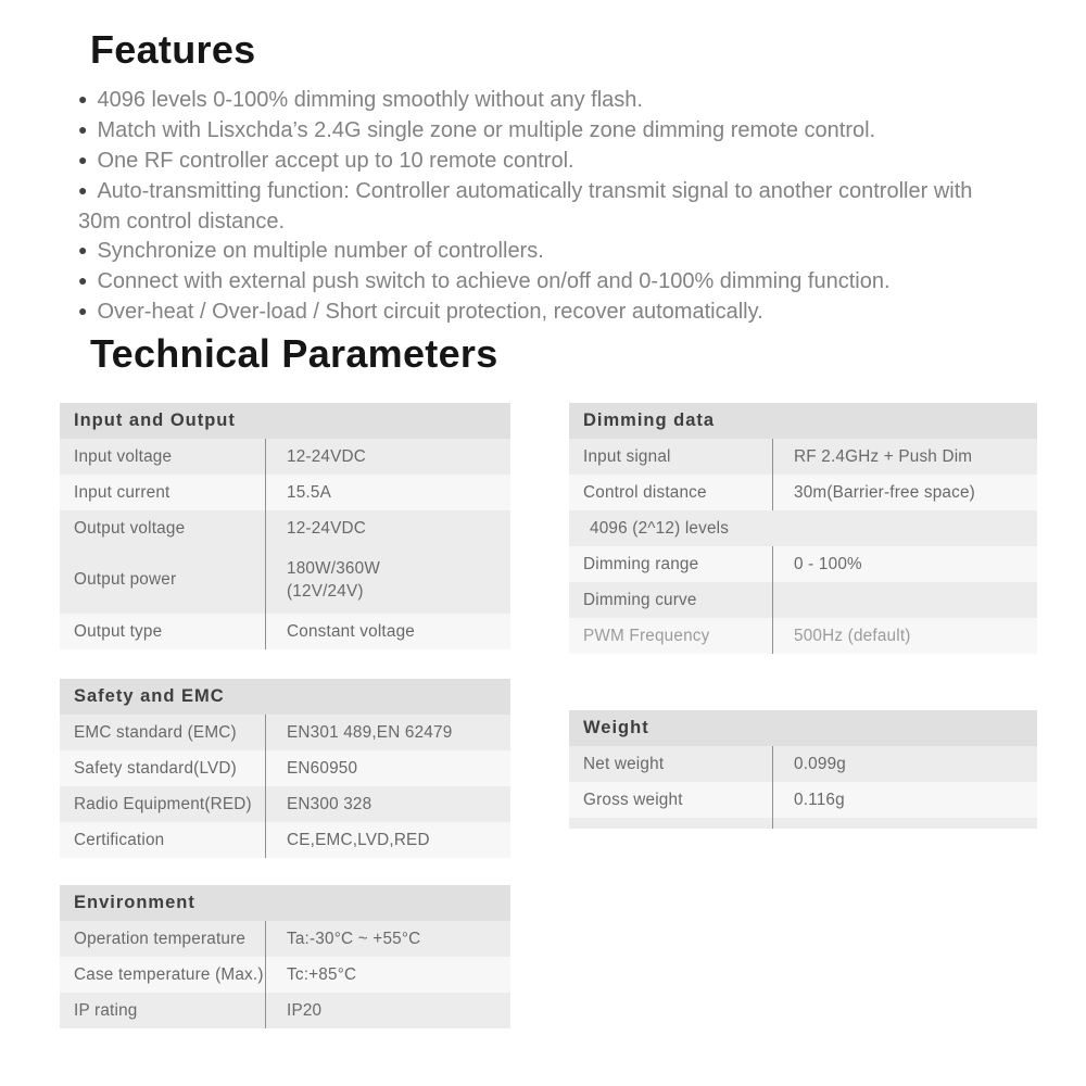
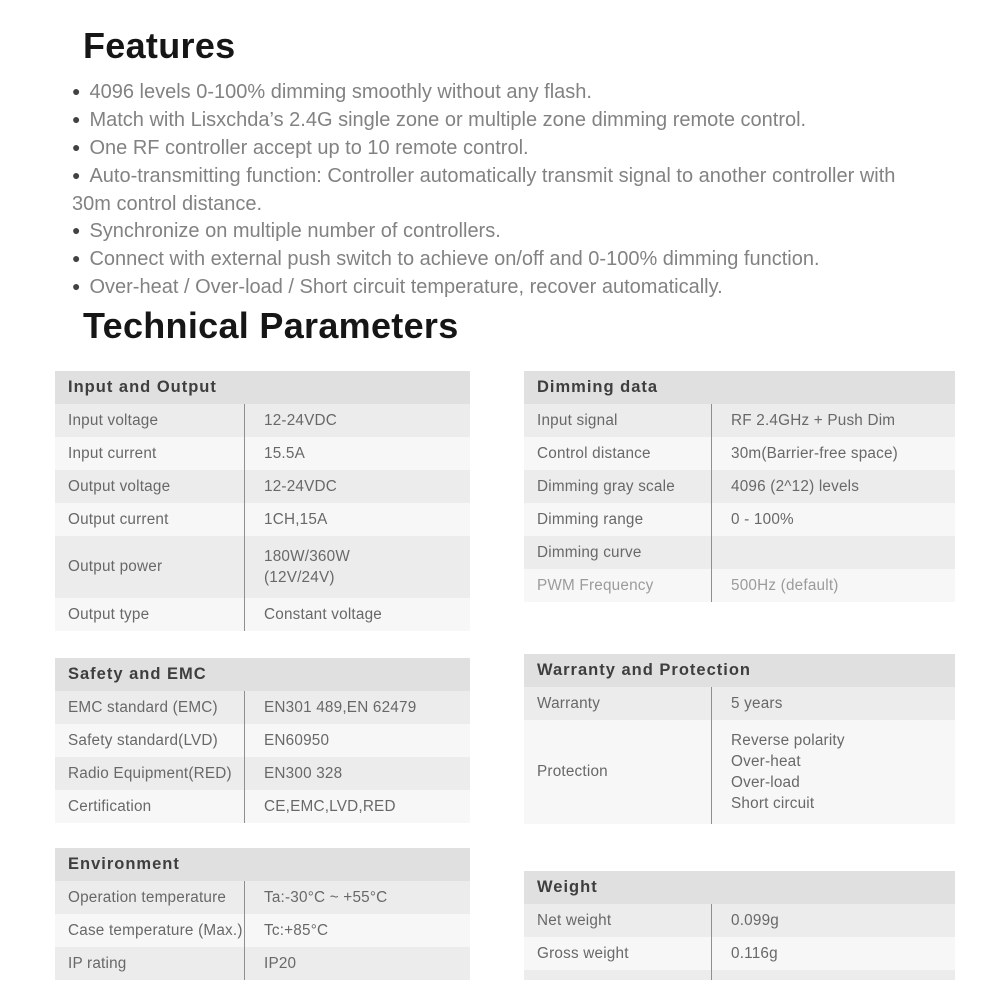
  Features
  ● 4096 levels 0-100% dimming smoothly without any flash.
  ● Match with Lisxchda’s 2.4G single zone or multiple zone dimming remote control.
  ● One RF controller accept up to 10 remote control.
  ● Auto-transmitting function: Controller automatically transmit signal to another controller with 30m control distance.
  ● Synchronize on multiple number of controllers.
  ● Connect with external push switch to achieve on/off and 0-100% dimming function.
- ● Over-heat / Over-load / Short circuit protection, recover automatically.
+ ● Over-heat / Over-load / Short circuit temperature, recover automatically.
  Technical Parameters
  Input and Output
  Input voltage
  12-24VDC
  Input current
  15.5A
  Output voltage
  12-24VDC
+ Output current
+ 1CH,15A
  Output power
  180W/360W
  (12V/24V)
  Output type
  Constant voltage
  Safety and EMC
  EMC standard (EMC)
  EN301 489,EN 62479
  Safety standard(LVD)
  EN60950
  Radio Equipment(RED)
  EN300 328
  Certification
  CE,EMC,LVD,RED
  Environment
  Operation temperature
  Ta:-30°C ~ +55°C
  Case temperature (Max.)
  Tc:+85°C
  IP rating
  IP20
  Dimming data
  Input signal
  RF 2.4GHz + Push Dim
  Control distance
  30m(Barrier-free space)
+ Dimming gray scale
  4096 (2^12) levels
  Dimming range
  0 - 100%
  Dimming curve
  PWM Frequency
  500Hz (default)
+ Warranty and Protection
+ Warranty
+ 5 years
+ Protection
+ Reverse polarity
+ Over-heat
+ Over-load
+ Short circuit
  Weight
  Net weight
  0.099g
  Gross weight
  0.116g
